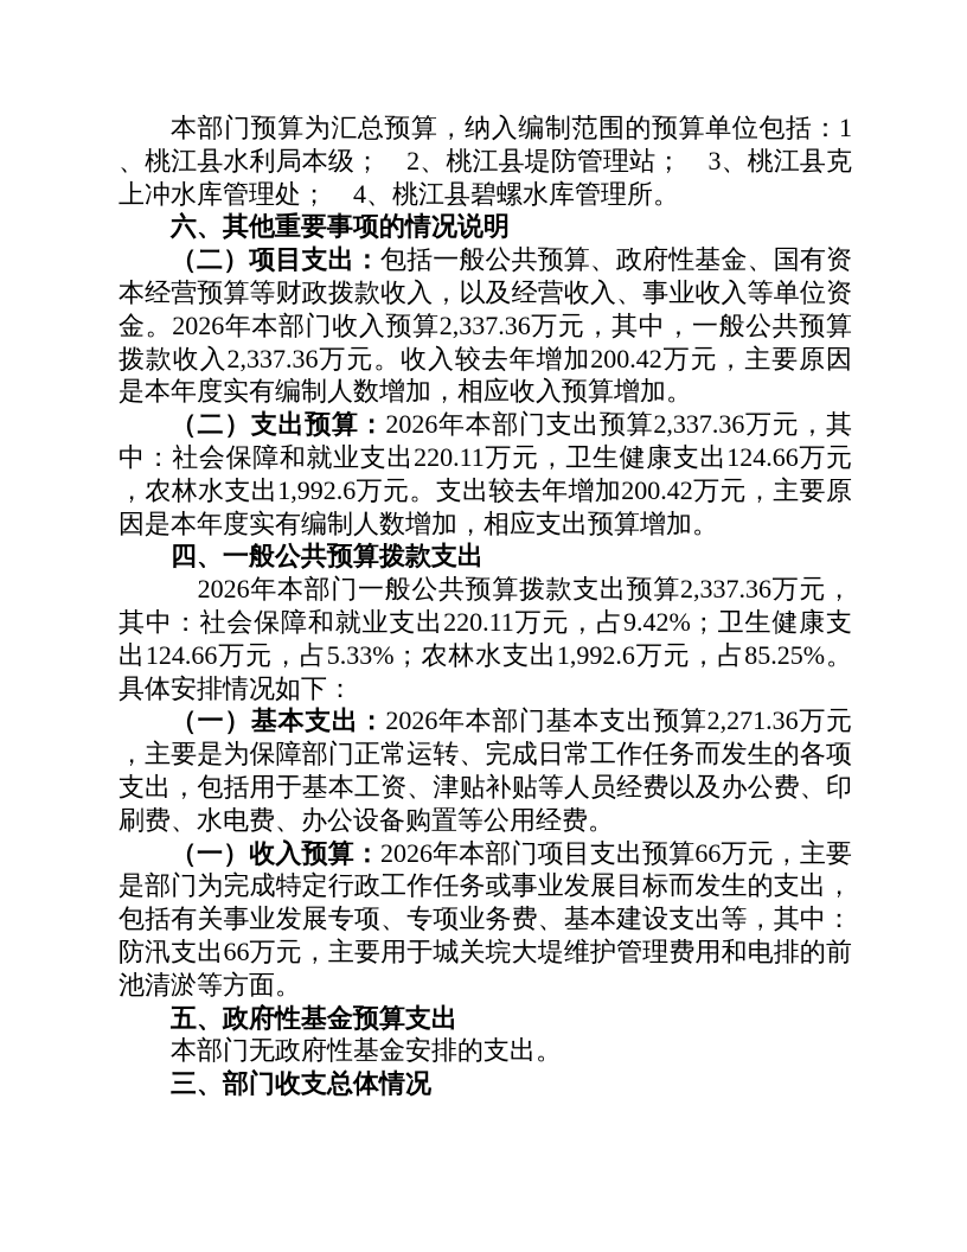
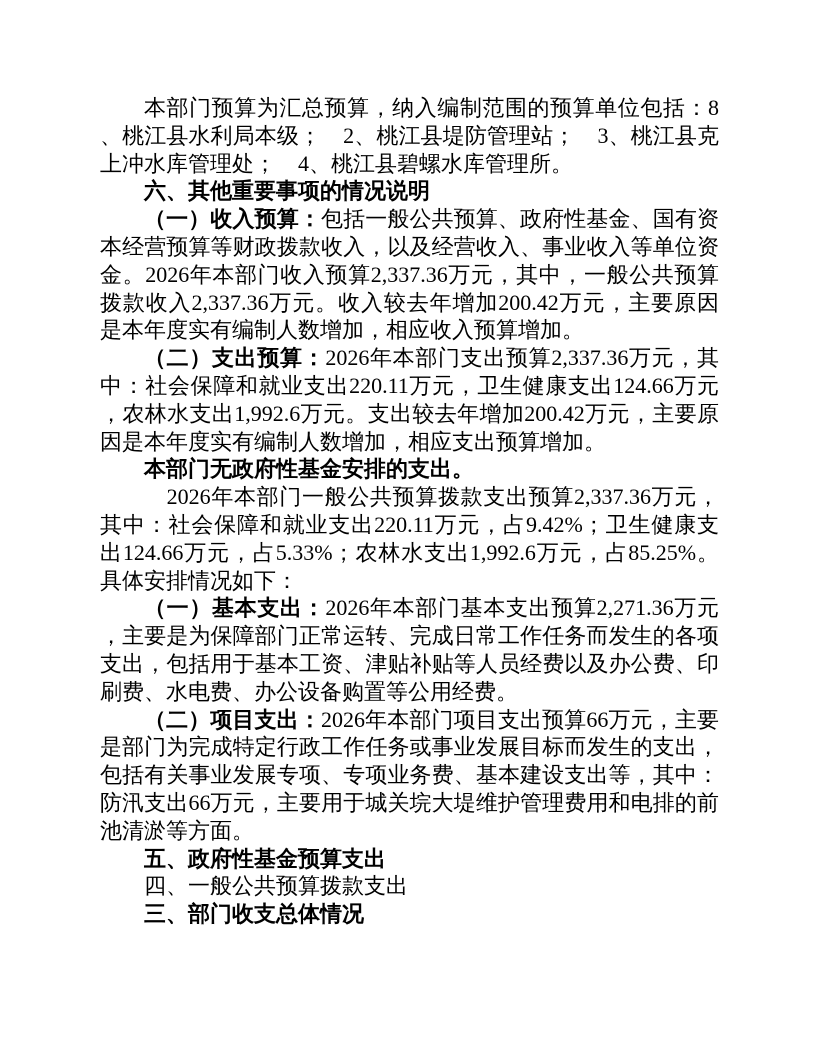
- 本部门预算为汇总预算，纳入编制范围的预算单位包括：1、桃江县水利局本级； 2、桃江县堤防管理站； 3、桃江县克上冲水库管理处； 4、桃江县碧螺水库管理所。
+ 本部门预算为汇总预算，纳入编制范围的预算单位包括：8、桃江县水利局本级； 2、桃江县堤防管理站； 3、桃江县克上冲水库管理处； 4、桃江县碧螺水库管理所。
  六、其他重要事项的情况说明
- （二）项目支出：包括一般公共预算、政府性基金、国有资本经营预算等财政拨款收入，以及经营收入、事业收入等单位资金。2026年本部门收入预算2,337.36万元，其中，一般公共预算拨款收入2,337.36万元。收入较去年增加200.42万元，主要原因是本年度实有编制人数增加，相应收入预算增加。
+ （一）收入预算：包括一般公共预算、政府性基金、国有资本经营预算等财政拨款收入，以及经营收入、事业收入等单位资金。2026年本部门收入预算2,337.36万元，其中，一般公共预算拨款收入2,337.36万元。收入较去年增加200.42万元，主要原因是本年度实有编制人数增加，相应收入预算增加。
  （二）支出预算：2026年本部门支出预算2,337.36万元，其中：社会保障和就业支出220.11万元，卫生健康支出124.66万元，农林水支出1,992.6万元。支出较去年增加200.42万元，主要原因是本年度实有编制人数增加，相应支出预算增加。
- 四、一般公共预算拨款支出
+ 本部门无政府性基金安排的支出。
  2026年本部门一般公共预算拨款支出预算2,337.36万元，其中：社会保障和就业支出220.11万元，占9.42%；卫生健康支出124.66万元，占5.33%；农林水支出1,992.6万元，占85.25%。具体安排情况如下：
  （一）基本支出：2026年本部门基本支出预算2,271.36万元，主要是为保障部门正常运转、完成日常工作任务而发生的各项支出，包括用于基本工资、津贴补贴等人员经费以及办公费、印刷费、水电费、办公设备购置等公用经费。
- （一）收入预算：2026年本部门项目支出预算66万元，主要是部门为完成特定行政工作任务或事业发展目标而发生的支出，包括有关事业发展专项、专项业务费、基本建设支出等，其中：防汛支出66万元，主要用于城关垸大堤维护管理费用和电排的前池清淤等方面。
+ （二）项目支出：2026年本部门项目支出预算66万元，主要是部门为完成特定行政工作任务或事业发展目标而发生的支出，包括有关事业发展专项、专项业务费、基本建设支出等，其中：防汛支出66万元，主要用于城关垸大堤维护管理费用和电排的前池清淤等方面。
  五、政府性基金预算支出
- 本部门无政府性基金安排的支出。
+ 四、一般公共预算拨款支出
  三、部门收支总体情况
